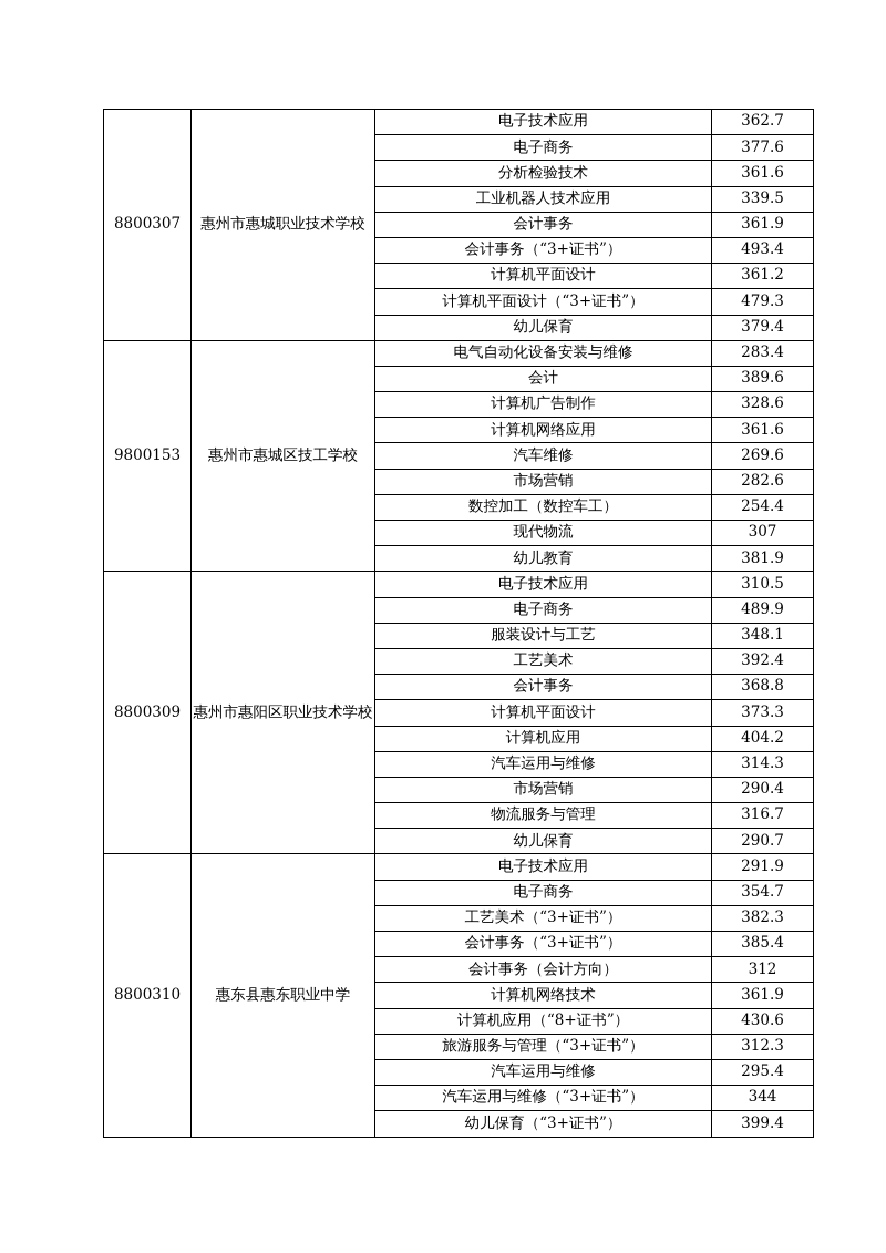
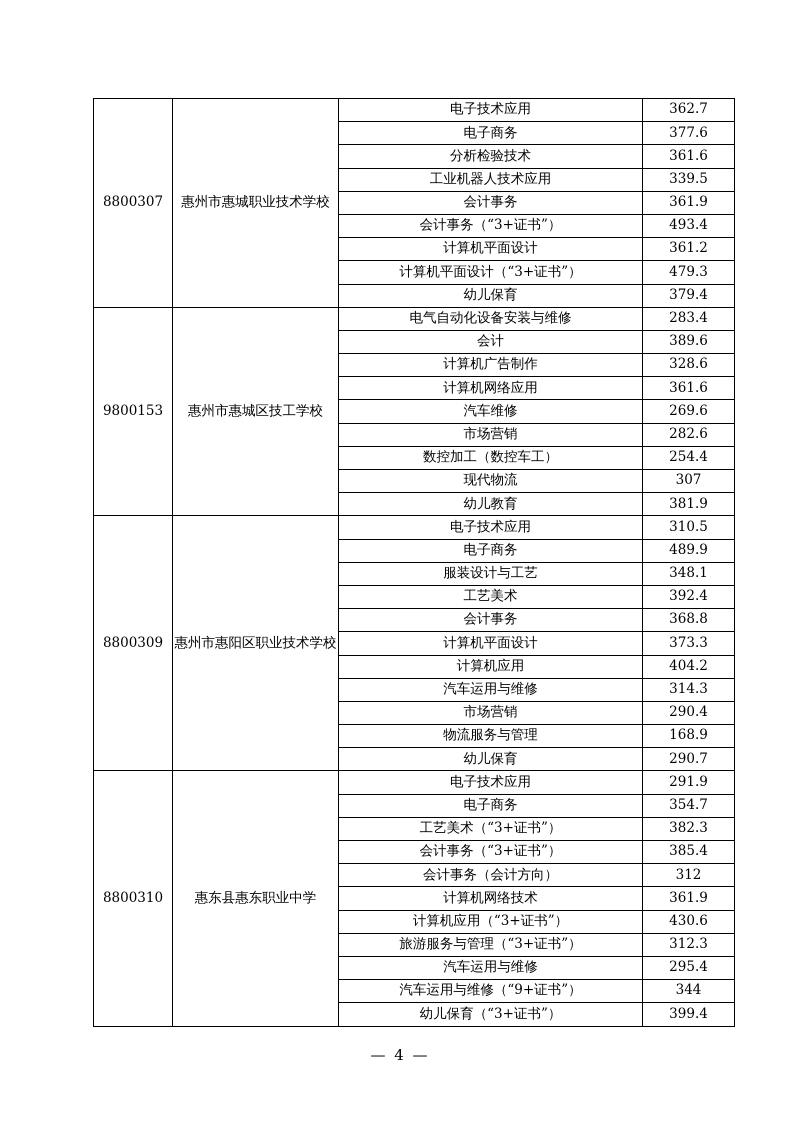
  8800307	惠州市惠城职业技术学校	电子技术应用	362.7
  电子商务	377.6
  分析检验技术	361.6
  工业机器人技术应用	339.5
  会计事务	361.9
  会计事务（“3+证书”）	493.4
  计算机平面设计	361.2
  计算机平面设计（“3+证书”）	479.3
  幼儿保育	379.4
  9800153	惠州市惠城区技工学校	电气自动化设备安装与维修	283.4
  会计	389.6
  计算机广告制作	328.6
  计算机网络应用	361.6
  汽车维修	269.6
  市场营销	282.6
  数控加工（数控车工）	254.4
  现代物流	307
  幼儿教育	381.9
  8800309	惠州市惠阳区职业技术学校	电子技术应用	310.5
  电子商务	489.9
  服装设计与工艺	348.1
  工艺美术	392.4
  会计事务	368.8
  计算机平面设计	373.3
  计算机应用	404.2
  汽车运用与维修	314.3
  市场营销	290.4
- 物流服务与管理	316.7
+ 物流服务与管理	168.9
  幼儿保育	290.7
  8800310	惠东县惠东职业中学	电子技术应用	291.9
  电子商务	354.7
  工艺美术（“3+证书”）	382.3
  会计事务（“3+证书”）	385.4
  会计事务（会计方向）	312
  计算机网络技术	361.9
- 计算机应用（“8+证书”）	430.6
+ 计算机应用（“3+证书”）	430.6
  旅游服务与管理（“3+证书”）	312.3
  汽车运用与维修	295.4
- 汽车运用与维修（“3+证书”）	344
+ 汽车运用与维修（“9+证书”）	344
  幼儿保育（“3+证书”）	399.4
+ — 4 —
